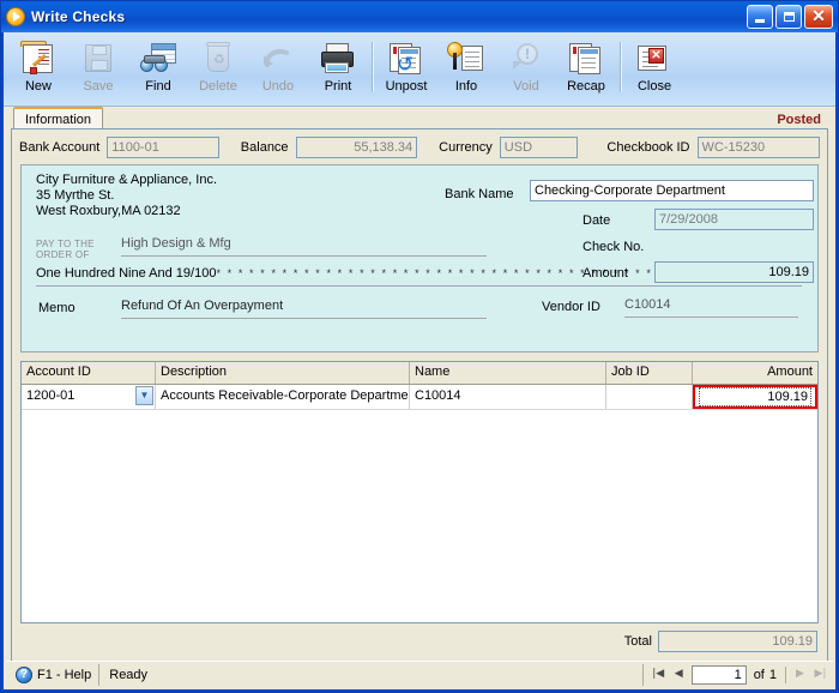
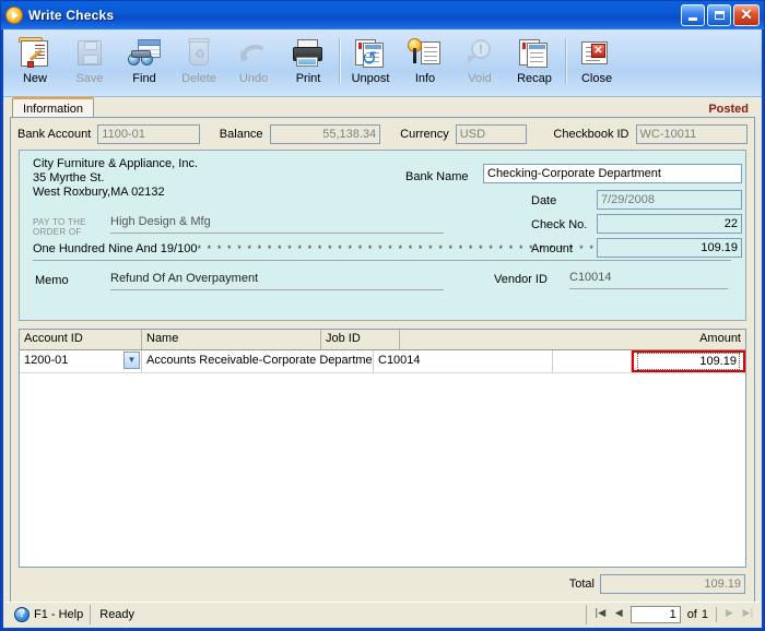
  Write Checks
  ✕
  New
  Save
  Find
  ♻
  Delete
  Undo
  Print
  ↺
  Unpost
  Info
  !
  Void
  Recap
  ✕
  Close
  Information
  Posted
  Bank Account
  1100-01
  Balance
  55,138.34
  Currency
  USD
  Checkbook ID
- WC-15230
+ WC-10011
  City Furniture & Appliance, Inc.
  35 Myrthe St.
  West Roxbury,MA 02132
  PAY TO THE
  ORDER OF
  High Design & Mfg
  One Hundred Nine And 19/100* * * * * * * * * * * * * * * * * * * * * * * * * * * * * * * * * * * * * * * *
  Memo
  Refund Of An Overpayment
  Bank Name
  Checking-Corporate Department
  Date
  7/29/2008
  Check No.
+ 22
  Amount
  109.19
  Vendor ID
  C10014
  Account ID
- Description
  Name
  Job ID
  Amount
  1200-01
  ▼
  Accounts Receivable-Corporate Departme
  C10014
  109.19
  Total
  109.19
  ?
  F1 - Help
  Ready
  |◀
  ◀
  1
  of
  1
  ▶
  ▶|
